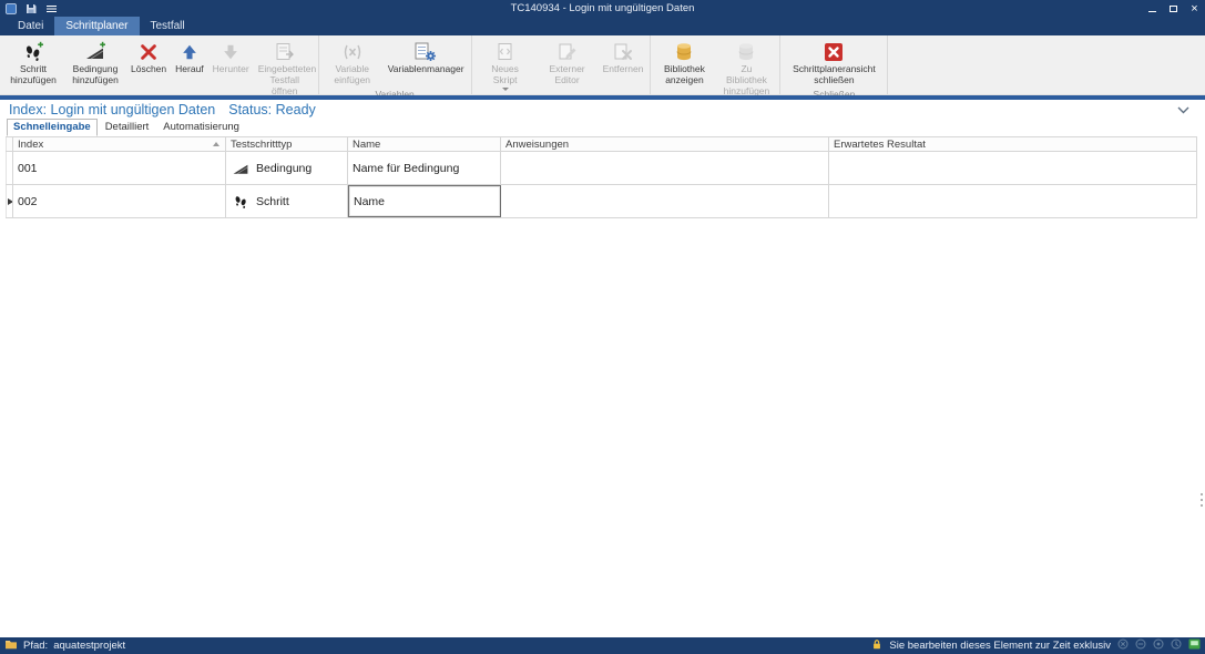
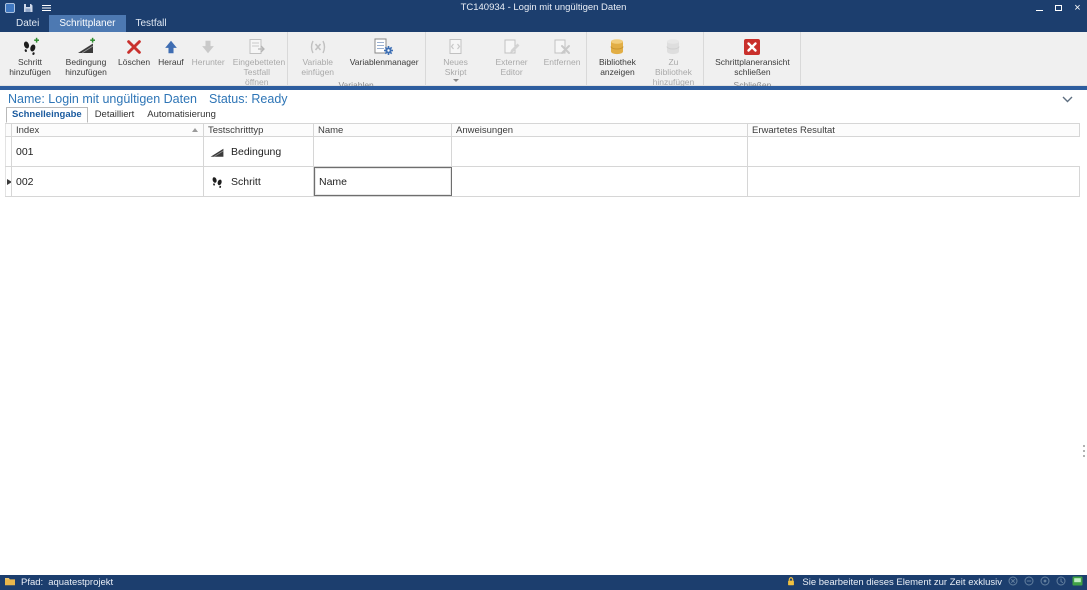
  TC140934 - Login mit ungültigen Daten
  ×
  Datei
  Schrittplaner
  Testfall
  Schritt hinzufügen
  Bedingung hinzufügen
  Löschen
  Herauf
  Herunter
  Eingebetteten Testfall öffnen
  Variable einfügen
  Variablenmanager
  Variablen
  Neues Skript
  Externer Editor
  Entfernen
  Bibliothek anzeigen
  Zu Bibliothek hinzufügen
  Schrittplaneransicht schließen
  Schließen
- Index: Login mit ungültigen Daten
+ Name: Login mit ungültigen Daten
  Status: Ready
  Schnelleingabe
  Detailliert
  Automatisierung
  Index
  Testschritttyp
  Name
  Anweisungen
  Erwartetes Resultat
  001
  Bedingung
- Name für Bedingung
  002
  Schritt
  Name
  Pfad:
  aquatestprojekt
  Sie bearbeiten dieses Element zur Zeit exklusiv
